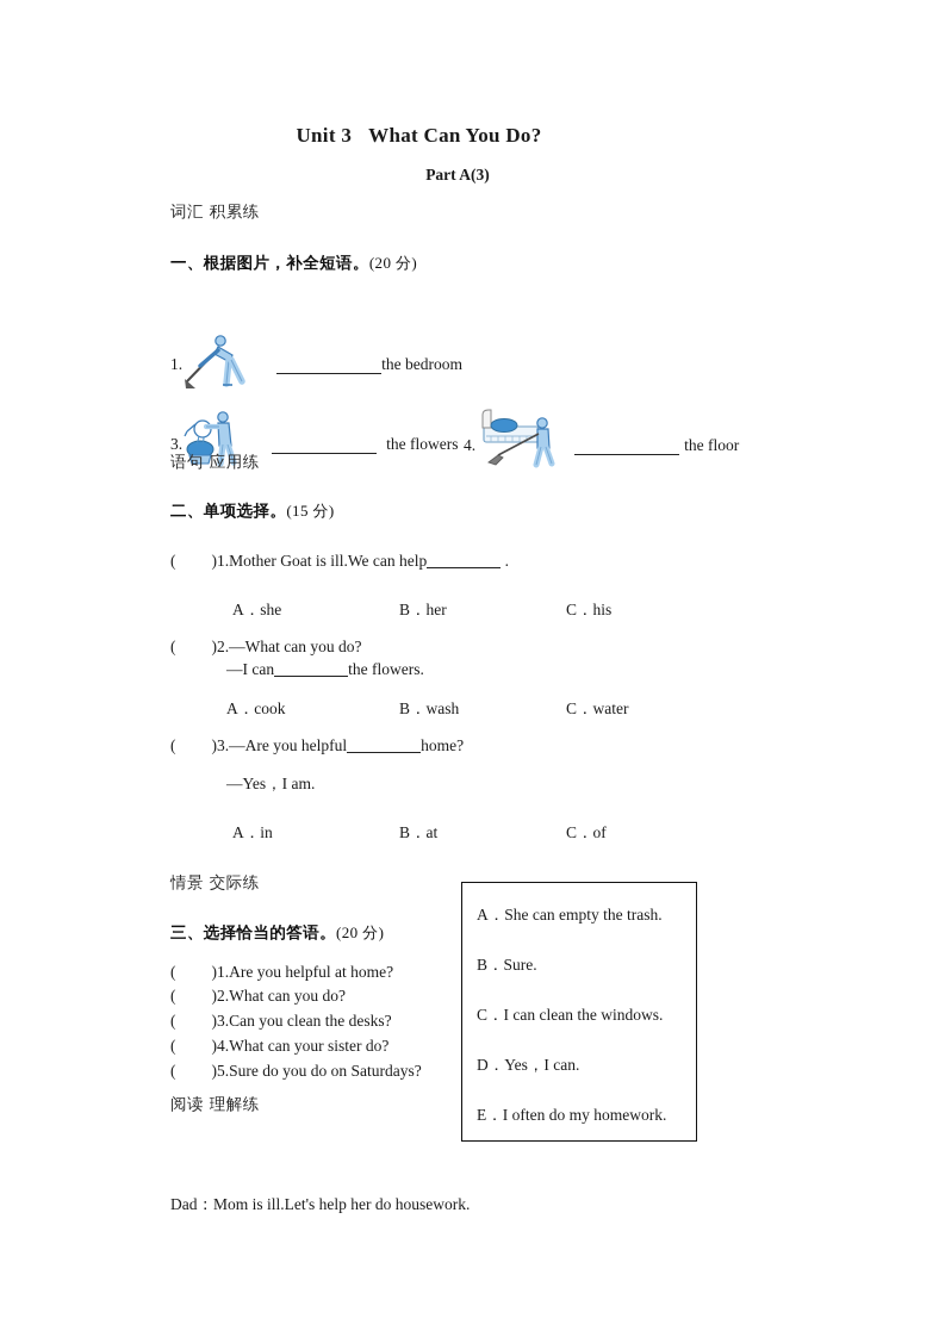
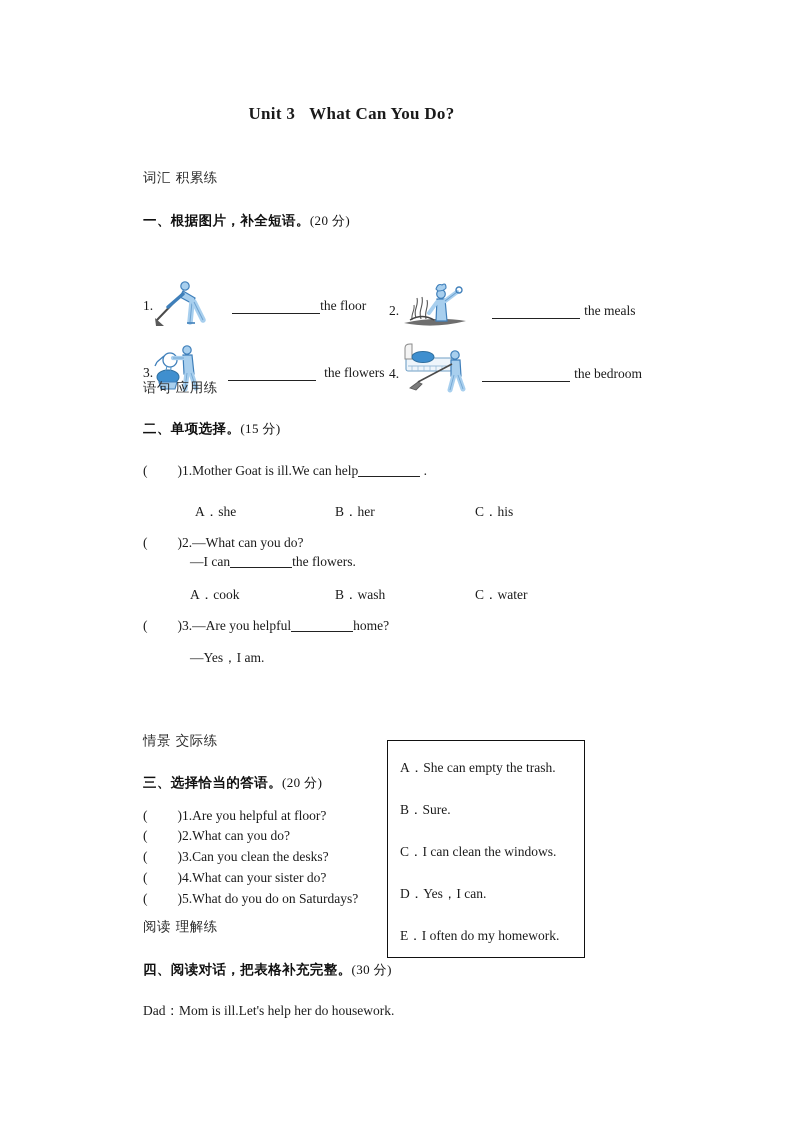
  Unit 3 What Can You Do?
- Part A(3)
  词汇 积累练
  一、根据图片，补全短语。(20 分)
  1.
- the bedroom
+ the floor
+ 2.
+ the meals
  3.
  the flowers
  4.
- the floor
+ the bedroom
  语句 应用练
  二、单项选择。(15 分)
  ( )1.Mother Goat is ill.We can help .
  A．she B．her C．his
  ( )2.—What can you do?
  —I can the flowers.
  A．cook B．wash C．water
  ( )3.—Are you helpful home?
  —Yes，I am.
- A．in B．at C．of
  情景 交际练
  三、选择恰当的答语。(20 分)
- ( )1.Are you helpful at home?
+ ( )1.Are you helpful at floor?
  ( )2.What can you do?
  ( )3.Can you clean the desks?
  ( )4.What can your sister do?
- ( )5.Sure do you do on Saturdays?
+ ( )5.What do you do on Saturdays?
  A．She can empty the trash.
  B．Sure.
  C．I can clean the windows.
  D．Yes，I can.
  E．I often do my homework.
  阅读 理解练
+ 四、阅读对话，把表格补充完整。(30 分)
  Dad：Mom is ill.Let's help her do housework.
